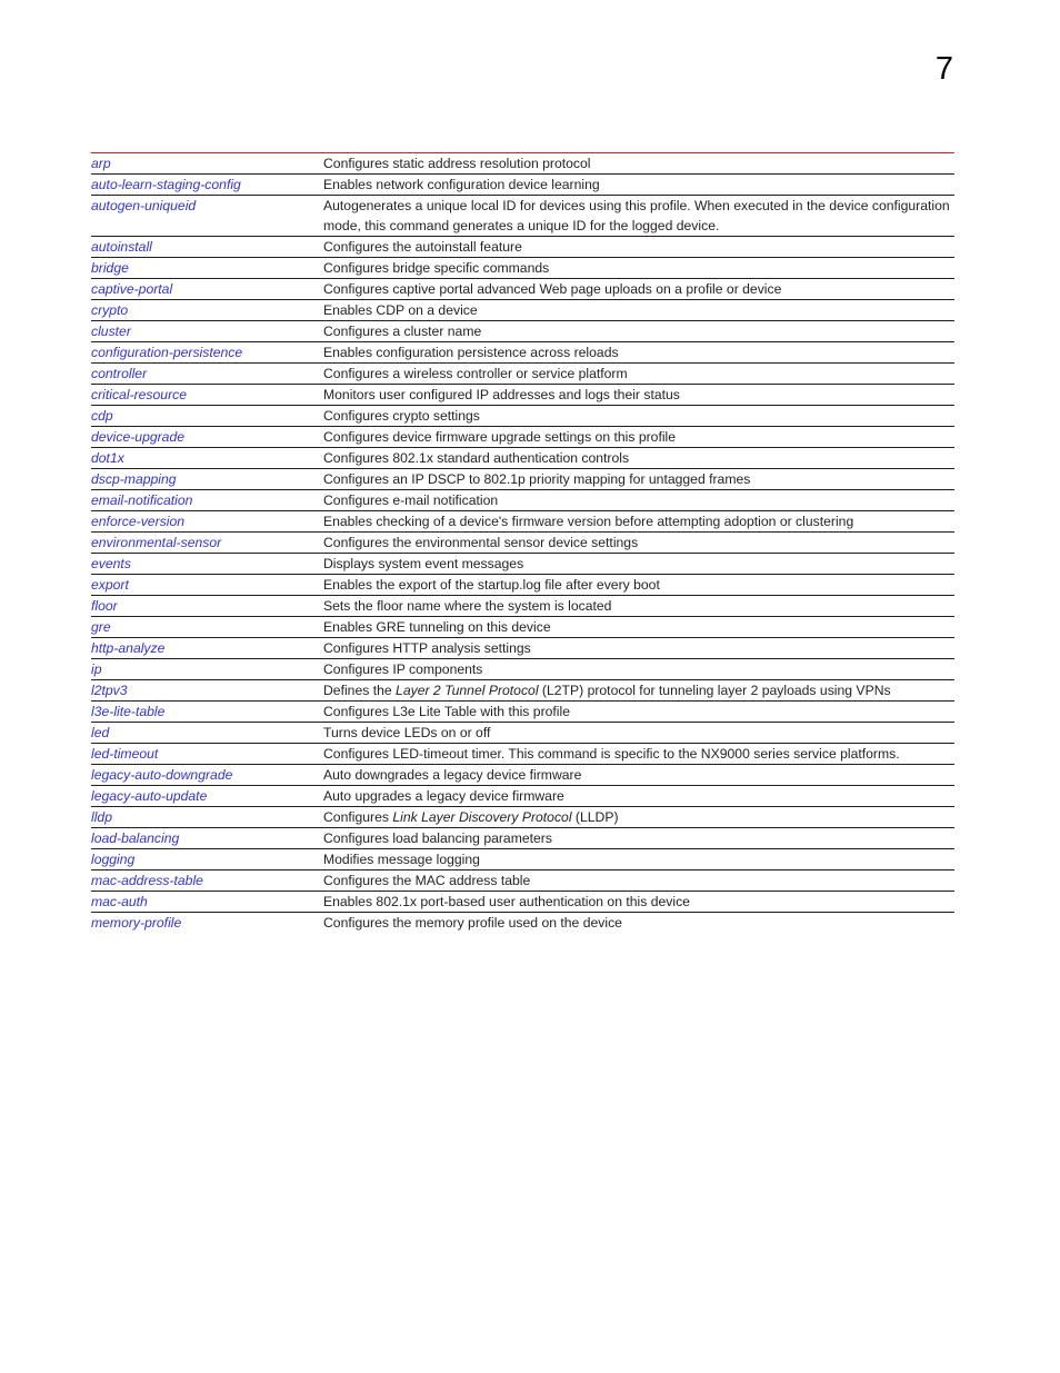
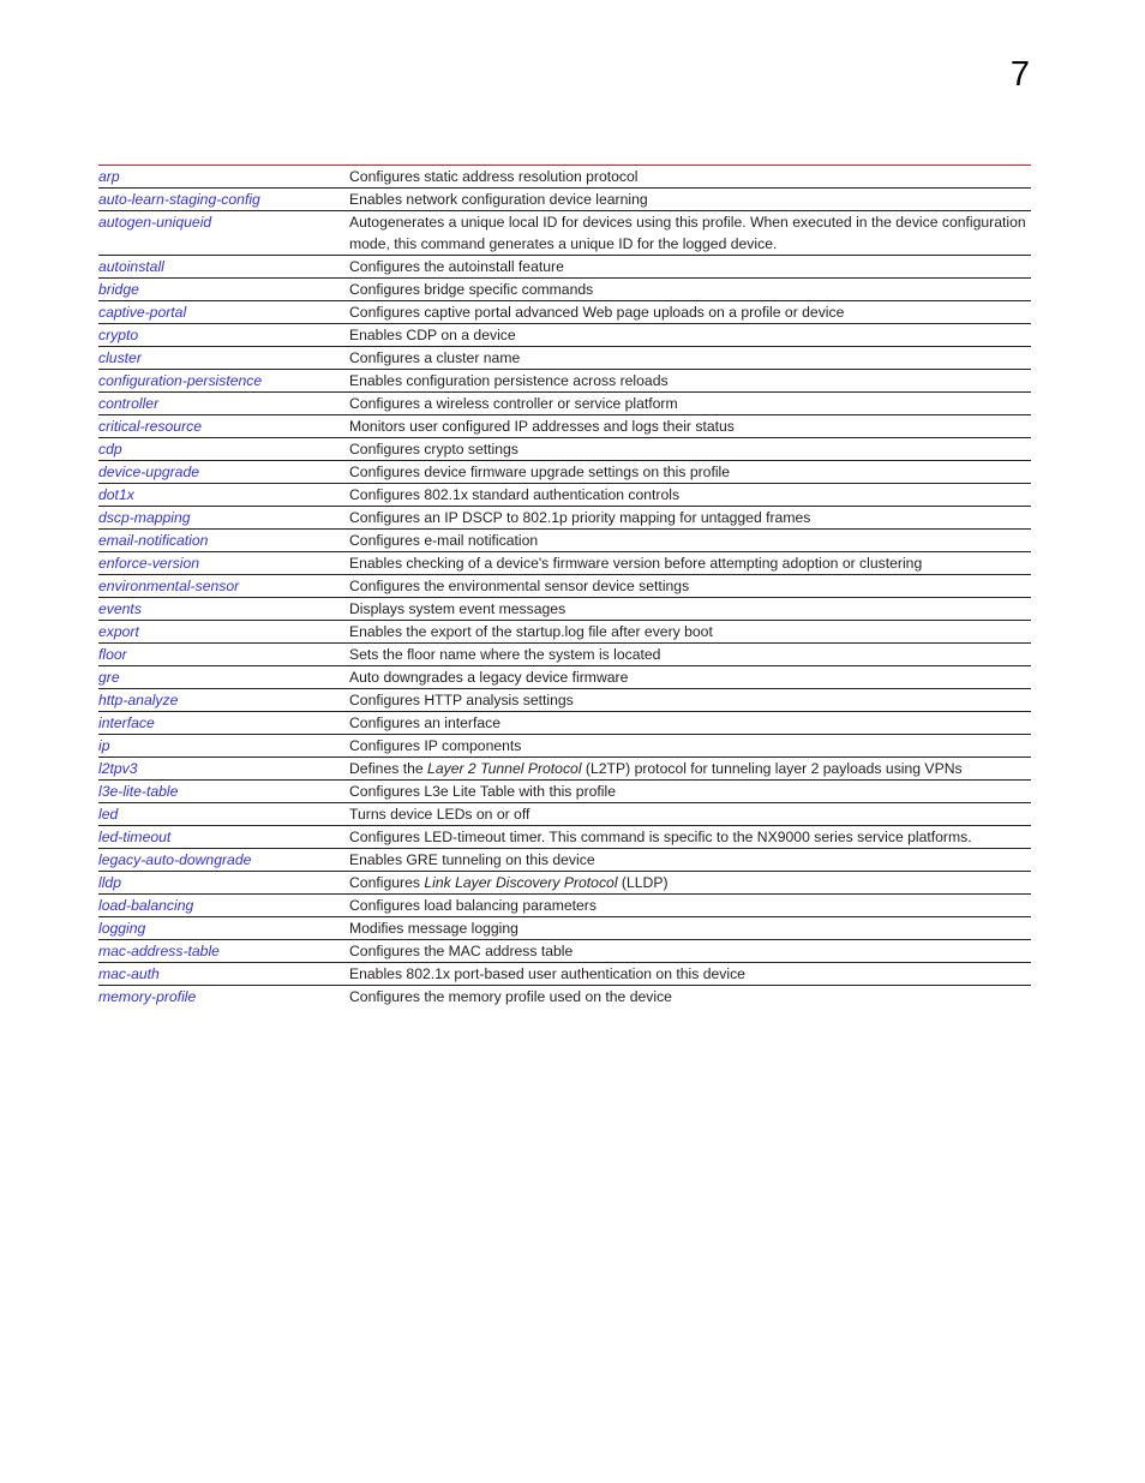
  7
  arp	Configures static address resolution protocol
  auto-learn-staging-config	Enables network configuration device learning
  autogen-uniqueid	Autogenerates a unique local ID for devices using this profile. When executed in the device configuration mode, this command generates a unique ID for the logged device.
  autoinstall	Configures the autoinstall feature
  bridge	Configures bridge specific commands
  captive-portal	Configures captive portal advanced Web page uploads on a profile or device
  crypto	Enables CDP on a device
  cluster	Configures a cluster name
  configuration-persistence	Enables configuration persistence across reloads
  controller	Configures a wireless controller or service platform
  critical-resource	Monitors user configured IP addresses and logs their status
  cdp	Configures crypto settings
  device-upgrade	Configures device firmware upgrade settings on this profile
  dot1x	Configures 802.1x standard authentication controls
  dscp-mapping	Configures an IP DSCP to 802.1p priority mapping for untagged frames
  email-notification	Configures e-mail notification
  enforce-version	Enables checking of a device's firmware version before attempting adoption or clustering
  environmental-sensor	Configures the environmental sensor device settings
  events	Displays system event messages
  export	Enables the export of the startup.log file after every boot
  floor	Sets the floor name where the system is located
- gre	Enables GRE tunneling on this device
+ gre	Auto downgrades a legacy device firmware
  http-analyze	Configures HTTP analysis settings
+ interface	Configures an interface
  ip	Configures IP components
  l2tpv3	Defines the Layer 2 Tunnel Protocol (L2TP) protocol for tunneling layer 2 payloads using VPNs
  l3e-lite-table	Configures L3e Lite Table with this profile
  led	Turns device LEDs on or off
  led-timeout	Configures LED-timeout timer. This command is specific to the NX9000 series service platforms.
- legacy-auto-downgrade	Auto downgrades a legacy device firmware
+ legacy-auto-downgrade	Enables GRE tunneling on this device
- legacy-auto-update	Auto upgrades a legacy device firmware
  lldp	Configures Link Layer Discovery Protocol (LLDP)
  load-balancing	Configures load balancing parameters
  logging	Modifies message logging
  mac-address-table	Configures the MAC address table
  mac-auth	Enables 802.1x port-based user authentication on this device
  memory-profile	Configures the memory profile used on the device
